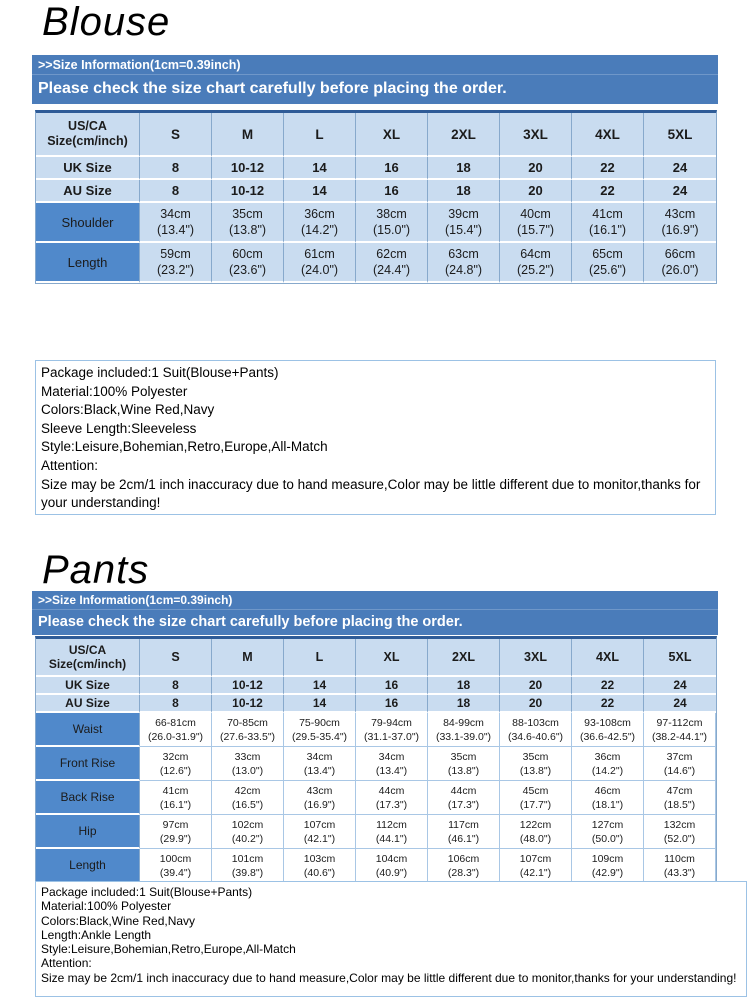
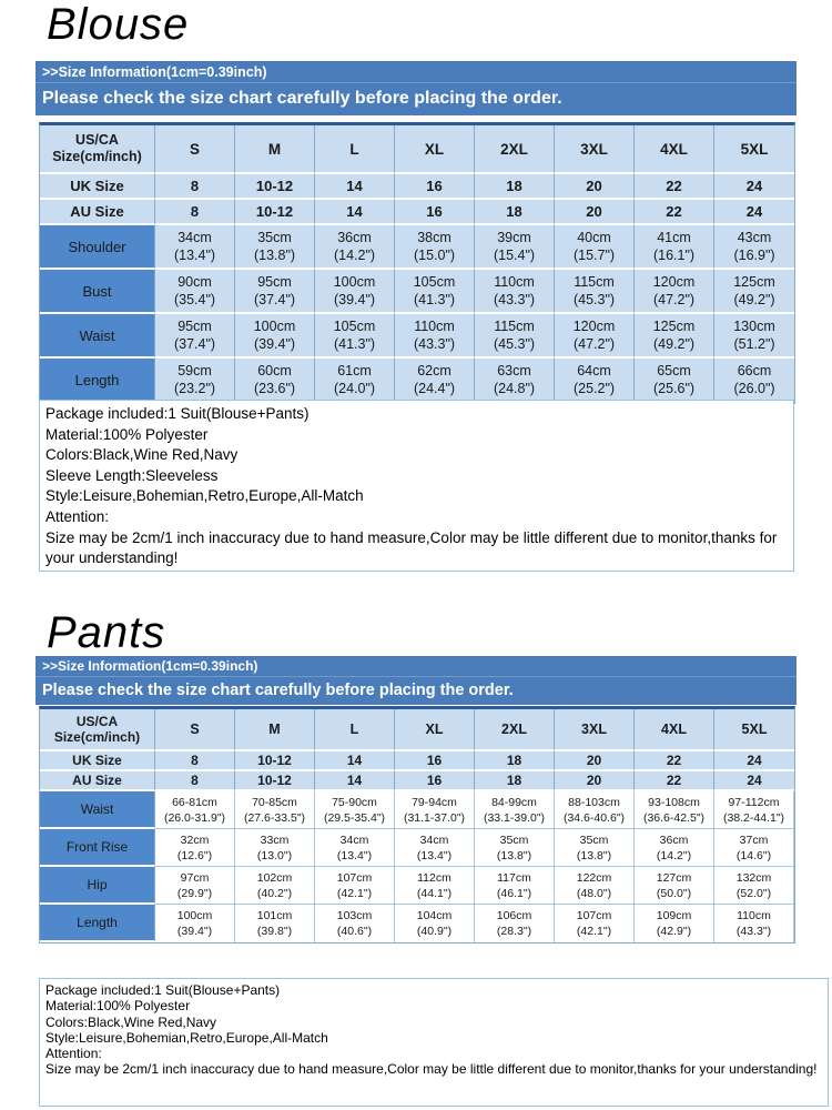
  Blouse
  >>Size Information(1cm=0.39inch)
  Please check the size chart carefully before placing the order.
  US/CASize(cm/inch)	S	M	L	XL	2XL	3XL	4XL	5XL
  UK Size	8	10-12	14	16	18	20	22	24
  AU Size	8	10-12	14	16	18	20	22	24
  Shoulder	34cm(13.4")	35cm(13.8")	36cm(14.2")	38cm(15.0")	39cm(15.4")	40cm(15.7")	41cm(16.1")	43cm(16.9")
+ Bust	90cm(35.4")	95cm(37.4")	100cm(39.4")	105cm(41.3")	110cm(43.3")	115cm(45.3")	120cm(47.2")	125cm(49.2")
+ Waist	95cm(37.4")	100cm(39.4")	105cm(41.3")	110cm(43.3")	115cm(45.3")	120cm(47.2")	125cm(49.2")	130cm(51.2")
  Length	59cm(23.2")	60cm(23.6")	61cm(24.0")	62cm(24.4")	63cm(24.8")	64cm(25.2")	65cm(25.6")	66cm(26.0")
  Package included:1 Suit(Blouse+Pants)
  Material:100% Polyester
  Colors:Black,Wine Red,Navy
  Sleeve Length:Sleeveless
  Style:Leisure,Bohemian,Retro,Europe,All-Match
  Attention:
  Size may be 2cm/1 inch inaccuracy due to hand measure,Color may be little different due to monitor,thanks for your understanding!
  Pants
  >>Size Information(1cm=0.39inch)
  Please check the size chart carefully before placing the order.
  US/CASize(cm/inch)	S	M	L	XL	2XL	3XL	4XL	5XL
  UK Size	8	10-12	14	16	18	20	22	24
  AU Size	8	10-12	14	16	18	20	22	24
  Waist	66-81cm(26.0-31.9")	70-85cm(27.6-33.5")	75-90cm(29.5-35.4")	79-94cm(31.1-37.0")	84-99cm(33.1-39.0")	88-103cm(34.6-40.6")	93-108cm(36.6-42.5")	97-112cm(38.2-44.1")
  Front Rise	32cm(12.6")	33cm(13.0")	34cm(13.4")	34cm(13.4")	35cm(13.8")	35cm(13.8")	36cm(14.2")	37cm(14.6")
- Back Rise	41cm(16.1")	42cm(16.5")	43cm(16.9")	44cm(17.3")	44cm(17.3")	45cm(17.7")	46cm(18.1")	47cm(18.5")
  Hip	97cm(29.9")	102cm(40.2")	107cm(42.1")	112cm(44.1")	117cm(46.1")	122cm(48.0")	127cm(50.0")	132cm(52.0")
  Length	100cm(39.4")	101cm(39.8")	103cm(40.6")	104cm(40.9")	106cm(28.3")	107cm(42.1")	109cm(42.9")	110cm(43.3")
  Package included:1 Suit(Blouse+Pants)
  Material:100% Polyester
  Colors:Black,Wine Red,Navy
- Length:Ankle Length
  Style:Leisure,Bohemian,Retro,Europe,All-Match
  Attention:
  Size may be 2cm/1 inch inaccuracy due to hand measure,Color may be little different due to monitor,thanks for your understanding!
